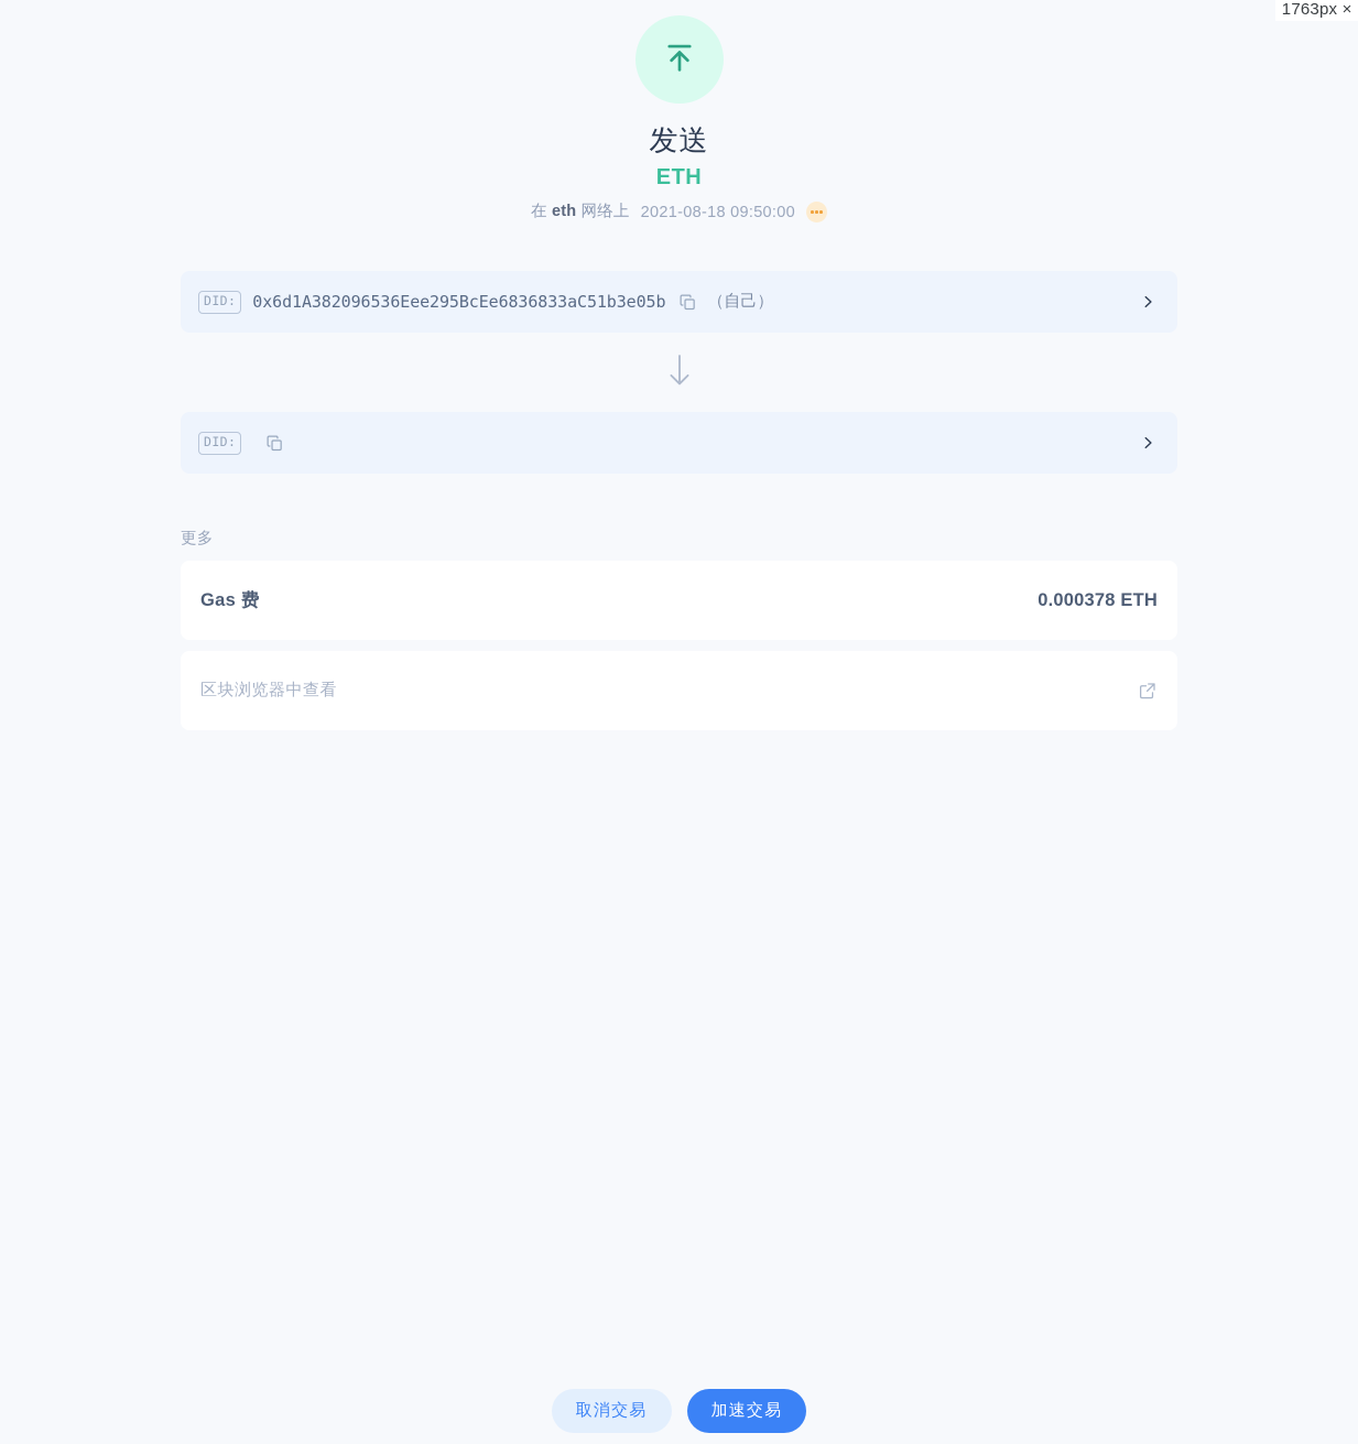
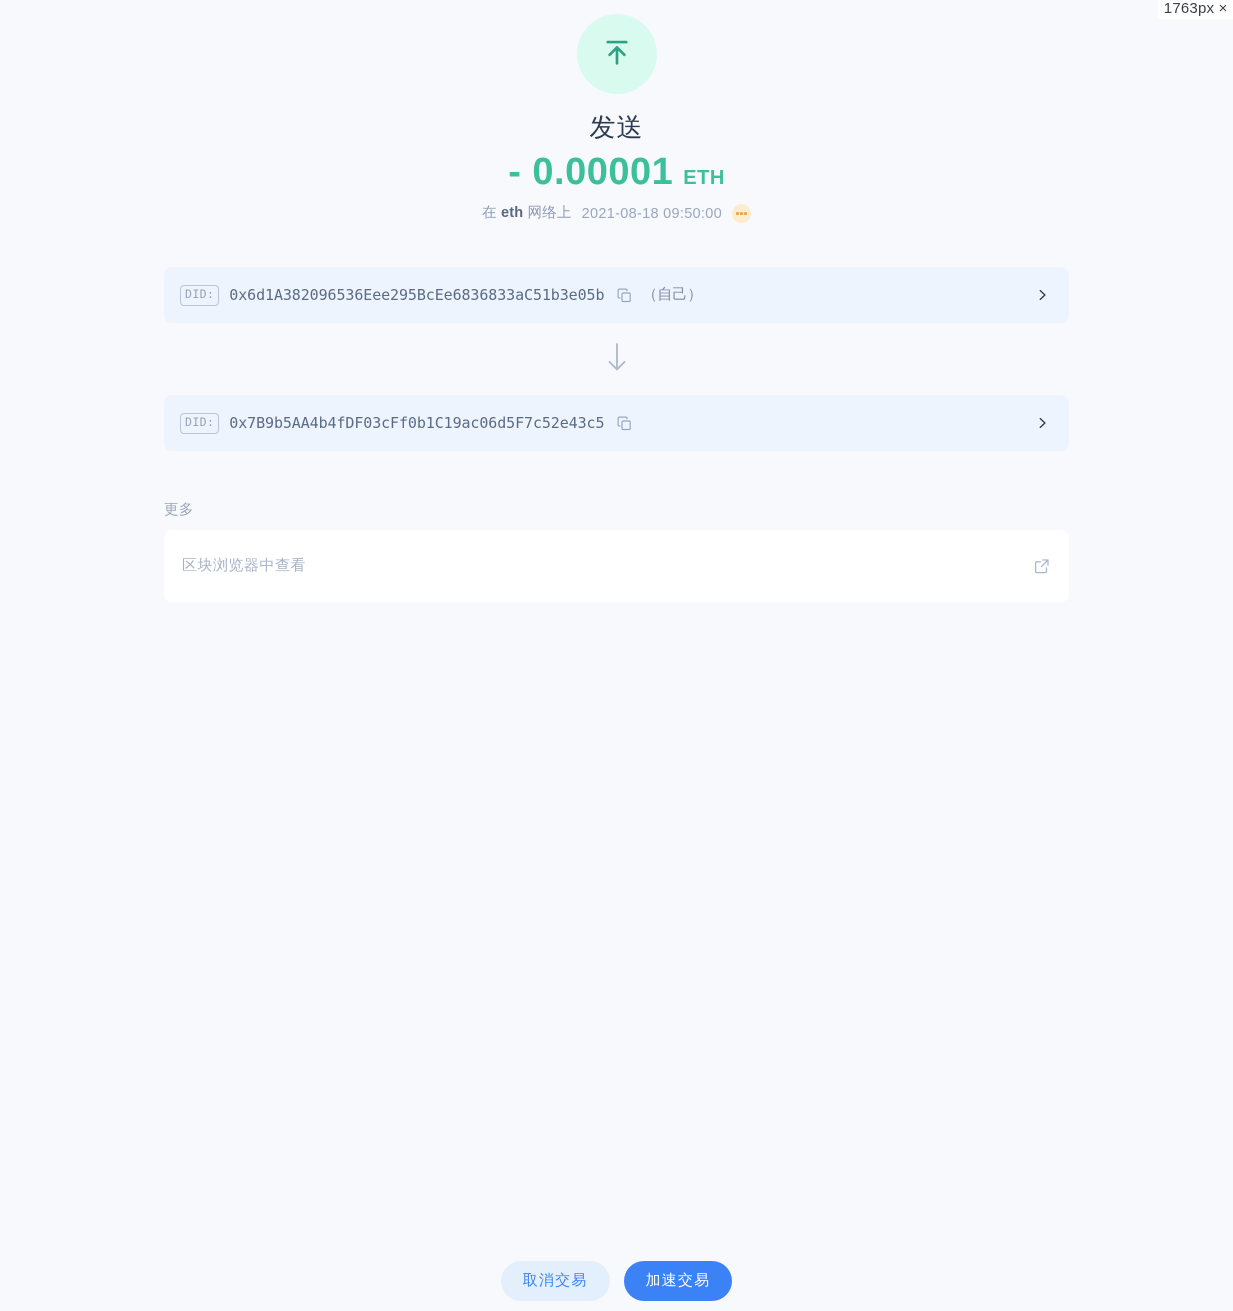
  1763px ×
  发送
+ - 0.00001
  ETH
  在 eth 网络上
  2021-08-18 09:50:00
  DID:
  0x6d1A382096536Eee295BcEe6836833aC51b3e05b
  （自己）
  DID:
+ 0x7B9b5AA4b4fDF03cFf0b1C19ac06d5F7c52e43c5
  更多
- Gas 费
- 0.000378 ETH
  区块浏览器中查看
  取消交易
  加速交易
